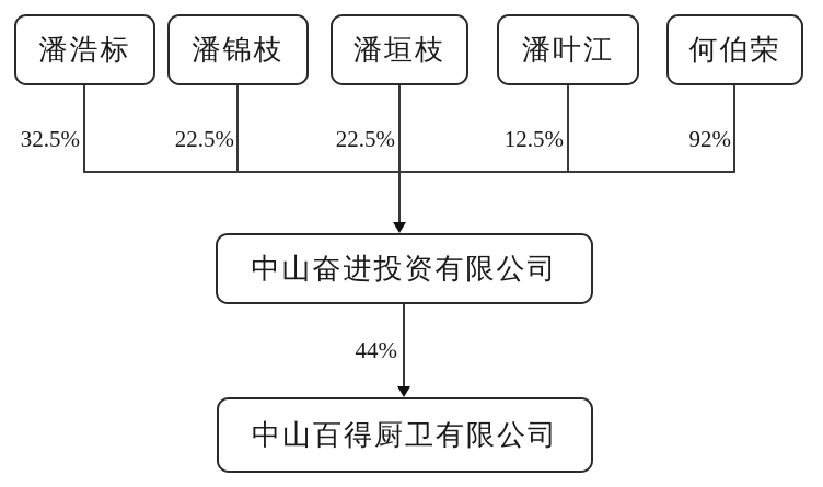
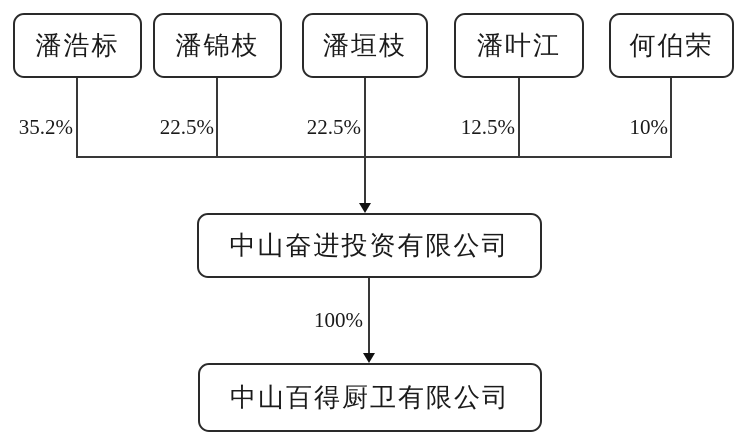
  潘浩标
  潘锦枝
  潘垣枝
  潘叶江
  何伯荣
- 32.5%
+ 35.2%
  22.5%
  22.5%
  12.5%
- 92%
+ 10%
  中山奋进投资有限公司
- 44%
+ 100%
  中山百得厨卫有限公司
